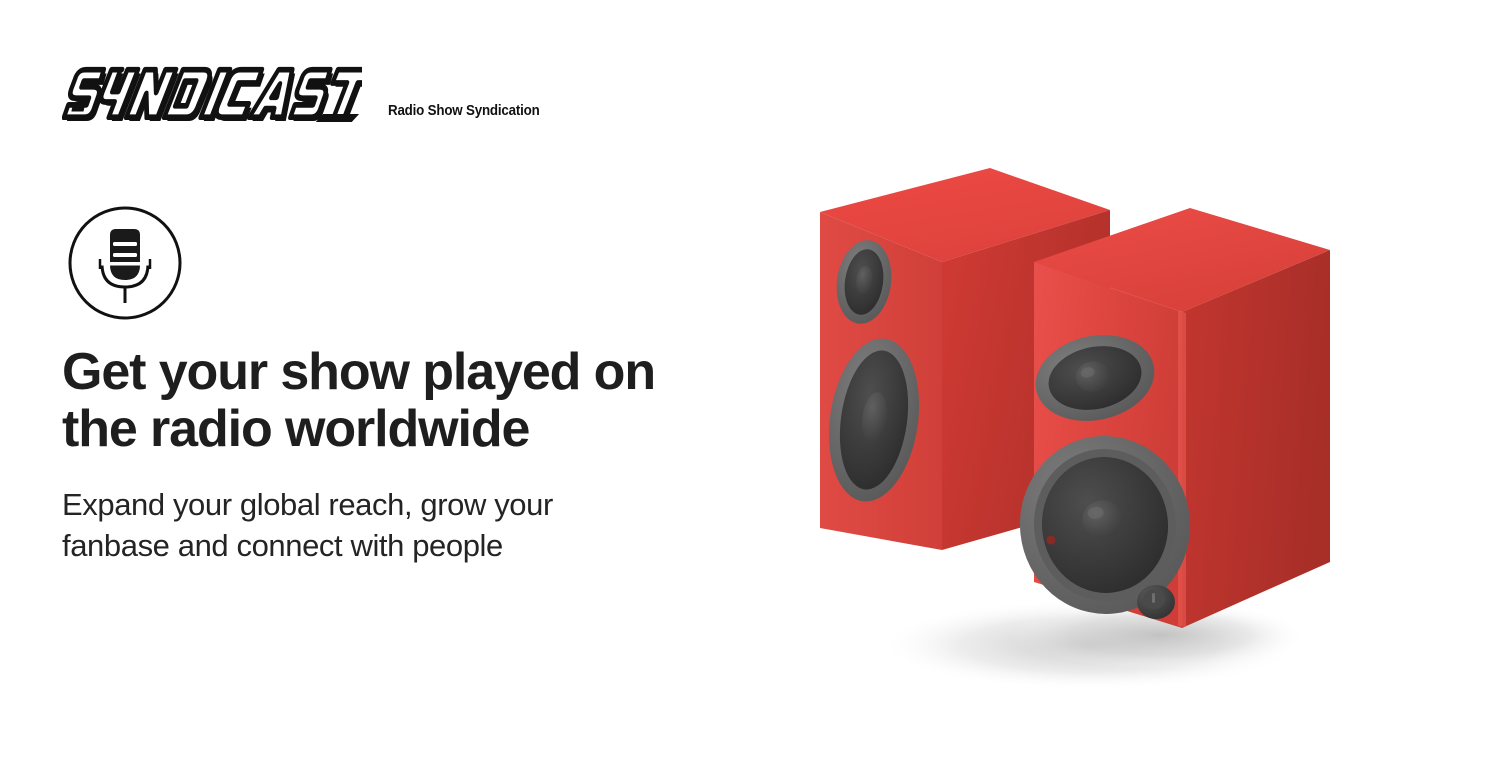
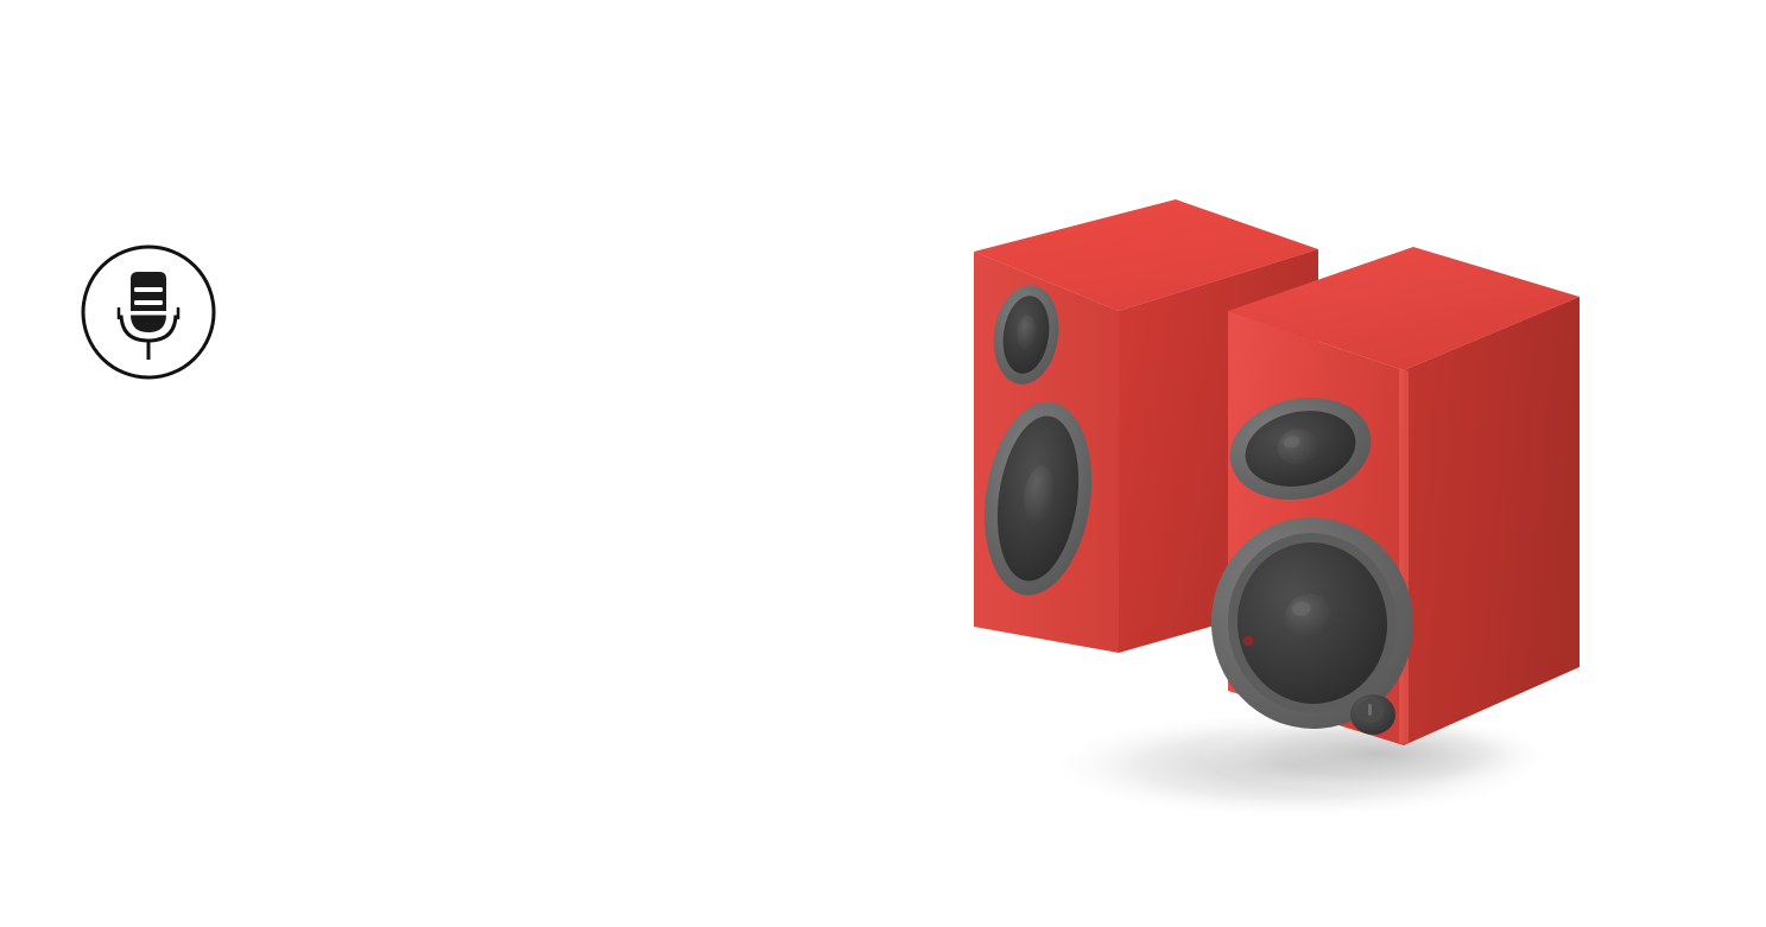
- Radio Show Syndication
- Get your show played on
- the radio worldwide
- Expand your global reach, grow your
- fanbase and connect with people
